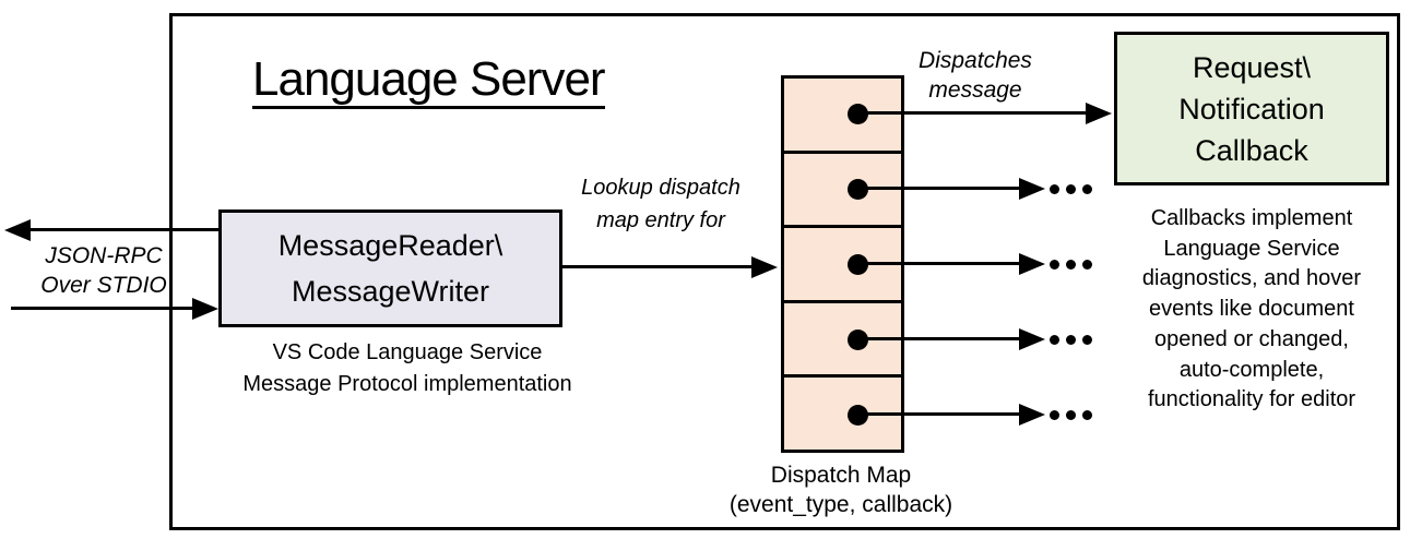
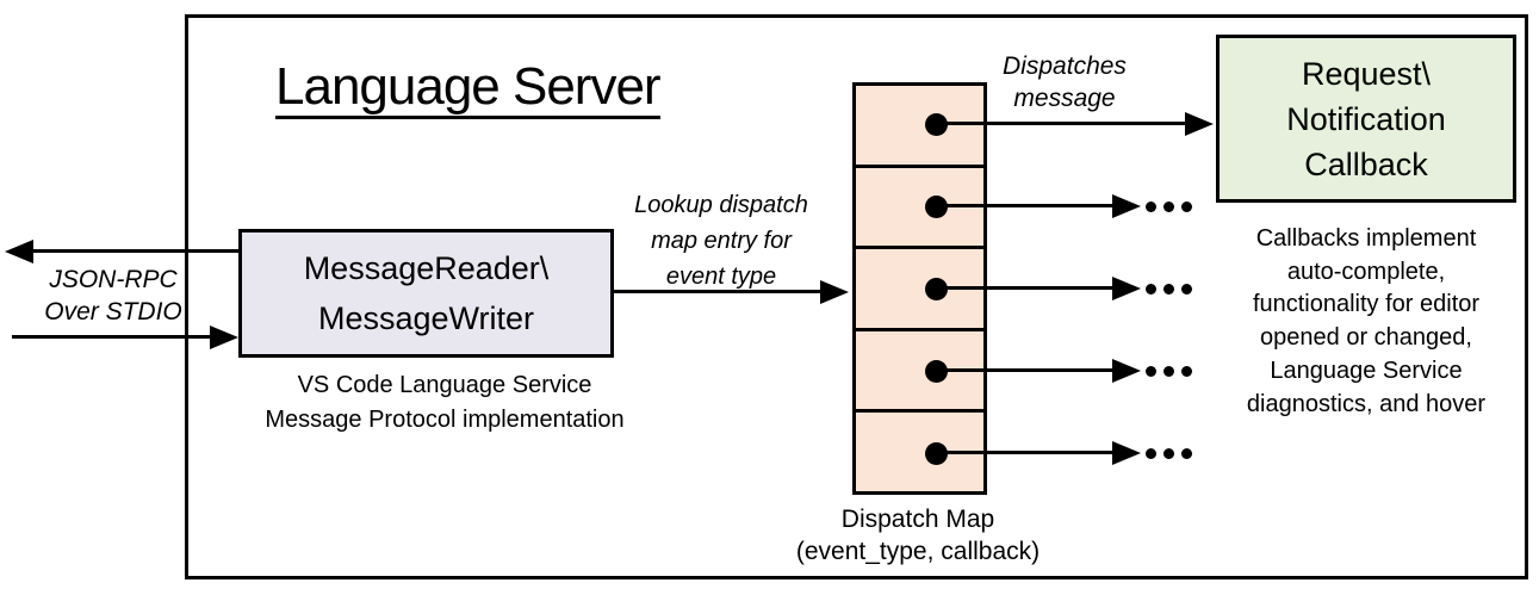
  Language Server
  JSON-RPC
  Over STDIO
  MessageReader\
  MessageWriter
  VS Code Language Service
  Message Protocol implementation
  Lookup dispatch
  map entry for
+ event type
  Dispatches
  message
  Request\
  Notification
  Callback
  Callbacks implement
- Language Service
+ auto-complete,
- diagnostics, and hover
+ functionality for editor
- events like document
  opened or changed,
- auto-complete,
+ Language Service
- functionality for editor
+ diagnostics, and hover
  Dispatch Map
  (event_type, callback)
